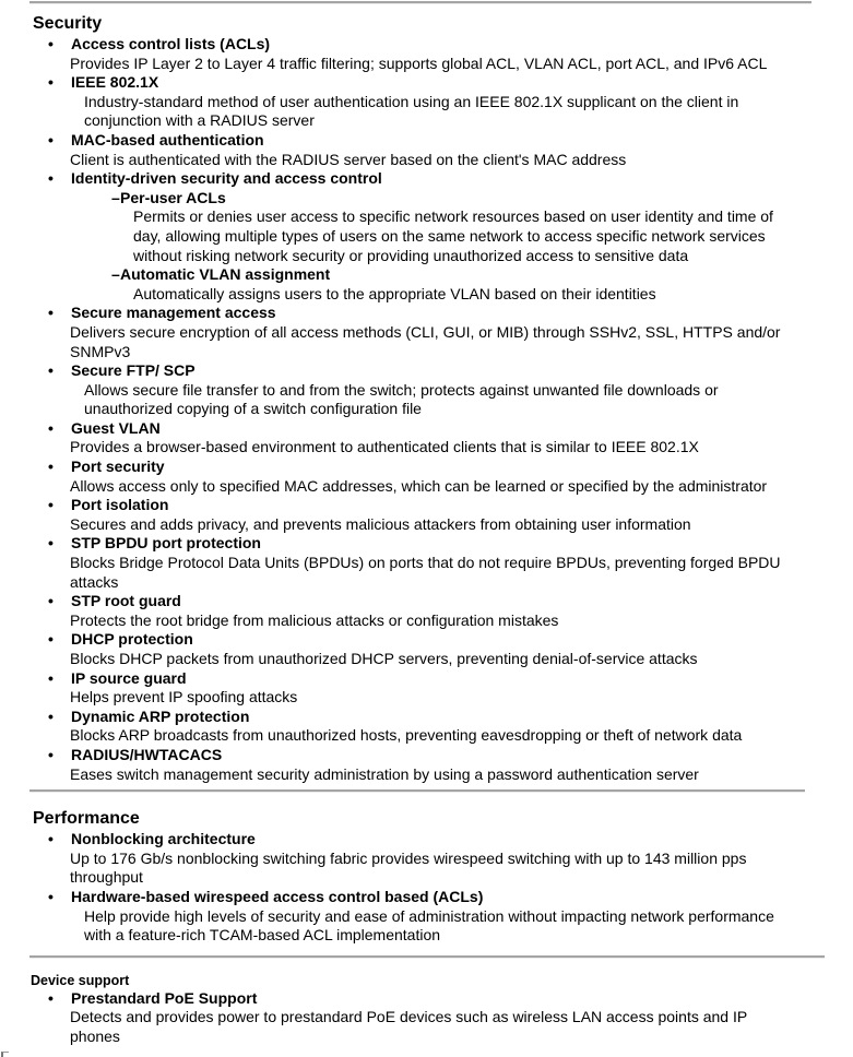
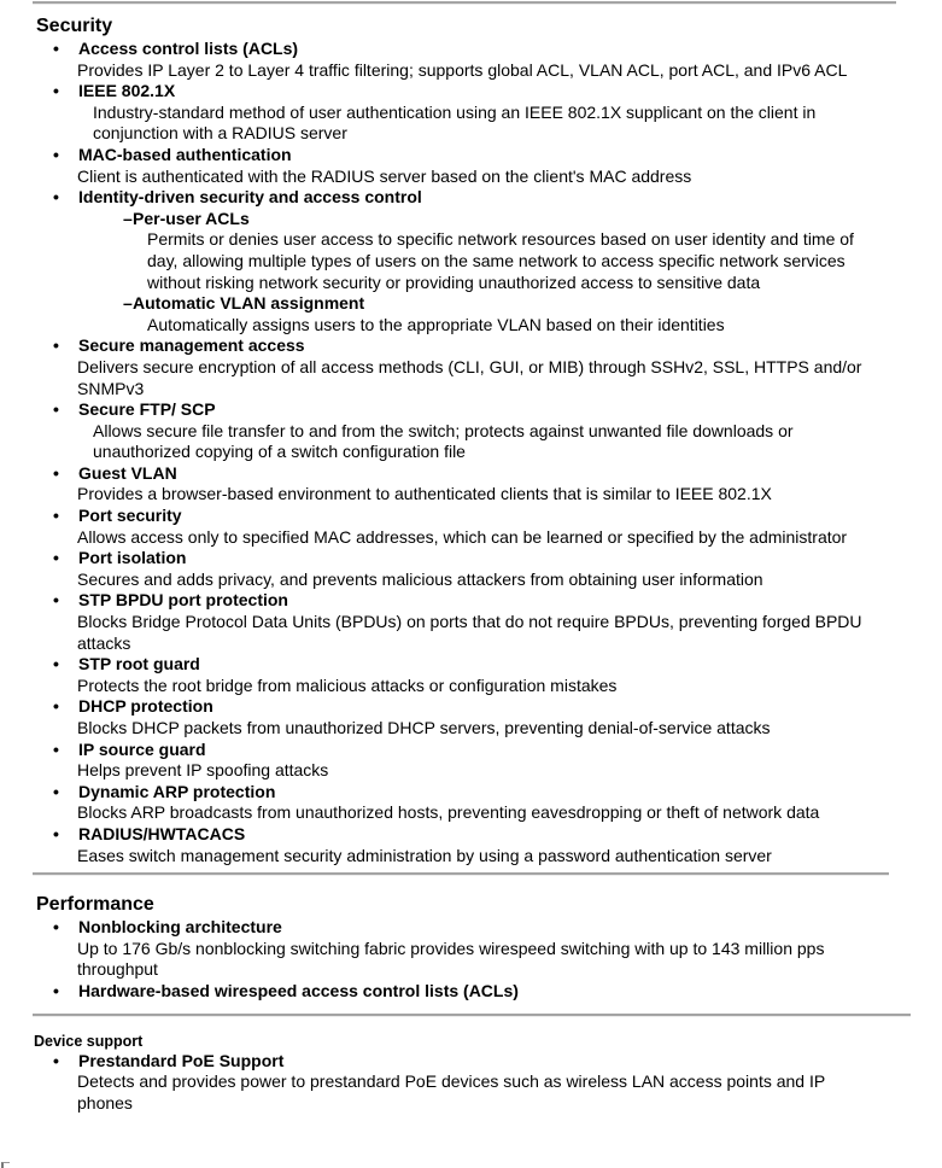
  Security
  •
  Access control lists (ACLs)
  Provides IP Layer 2 to Layer 4 traffic filtering; supports global ACL, VLAN ACL, port ACL, and IPv6 ACL
  •
  IEEE 802.1X
  Industry-standard method of user authentication using an IEEE 802.1X supplicant on the client in
  conjunction with a RADIUS server
  •
  MAC-based authentication
  Client is authenticated with the RADIUS server based on the client's MAC address
  •
  Identity-driven security and access control
  –
  Per-user ACLs
  Permits or denies user access to specific network resources based on user identity and time of
  day, allowing multiple types of users on the same network to access specific network services
  without risking network security or providing unauthorized access to sensitive data
  –
  Automatic VLAN assignment
  Automatically assigns users to the appropriate VLAN based on their identities
  •
  Secure management access
  Delivers secure encryption of all access methods (CLI, GUI, or MIB) through SSHv2, SSL, HTTPS and/or
  SNMPv3
  •
  Secure FTP/ SCP
  Allows secure file transfer to and from the switch; protects against unwanted file downloads or
  unauthorized copying of a switch configuration file
  •
  Guest VLAN
  Provides a browser-based environment to authenticated clients that is similar to IEEE 802.1X
  •
  Port security
  Allows access only to specified MAC addresses, which can be learned or specified by the administrator
  •
  Port isolation
  Secures and adds privacy, and prevents malicious attackers from obtaining user information
  •
  STP BPDU port protection
  Blocks Bridge Protocol Data Units (BPDUs) on ports that do not require BPDUs, preventing forged BPDU
  attacks
  •
  STP root guard
  Protects the root bridge from malicious attacks or configuration mistakes
  •
  DHCP protection
  Blocks DHCP packets from unauthorized DHCP servers, preventing denial-of-service attacks
  •
  IP source guard
  Helps prevent IP spoofing attacks
  •
  Dynamic ARP protection
  Blocks ARP broadcasts from unauthorized hosts, preventing eavesdropping or theft of network data
  •
  RADIUS/HWTACACS
  Eases switch management security administration by using a password authentication server
  Performance
  •
  Nonblocking architecture
  Up to 176 Gb/s nonblocking switching fabric provides wirespeed switching with up to 143 million pps
  throughput
  •
- Hardware-based wirespeed access control based (ACLs)
+ Hardware-based wirespeed access control lists (ACLs)
- Help provide high levels of security and ease of administration without impacting network performance
- with a feature-rich TCAM-based ACL implementation
  Device support
  •
  Prestandard PoE Support
  Detects and provides power to prestandard PoE devices such as wireless LAN access points and IP
  phones
